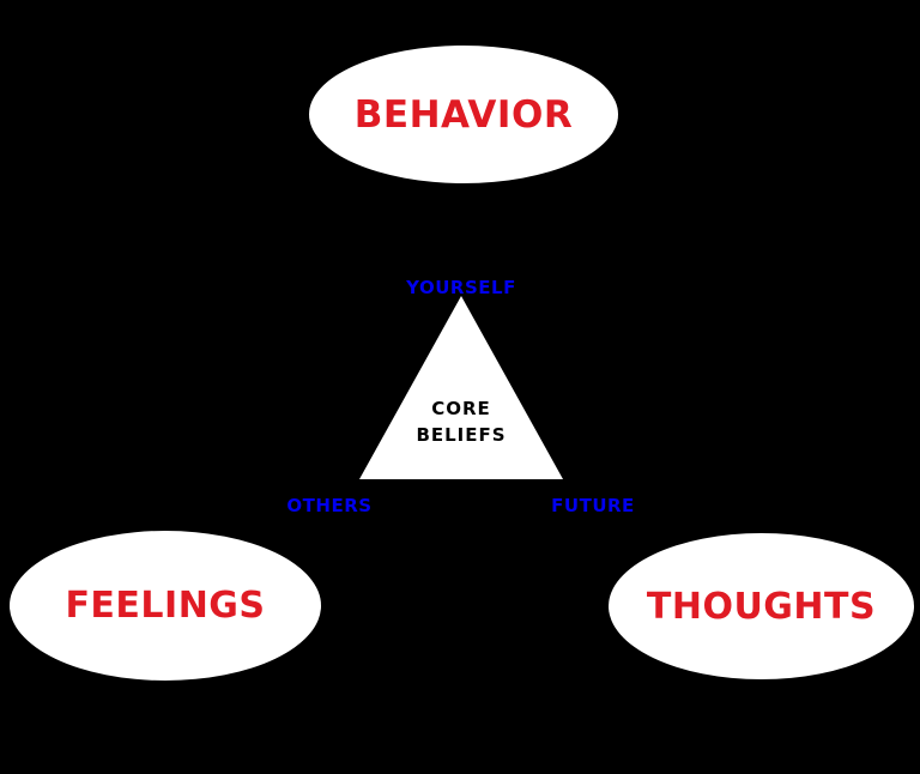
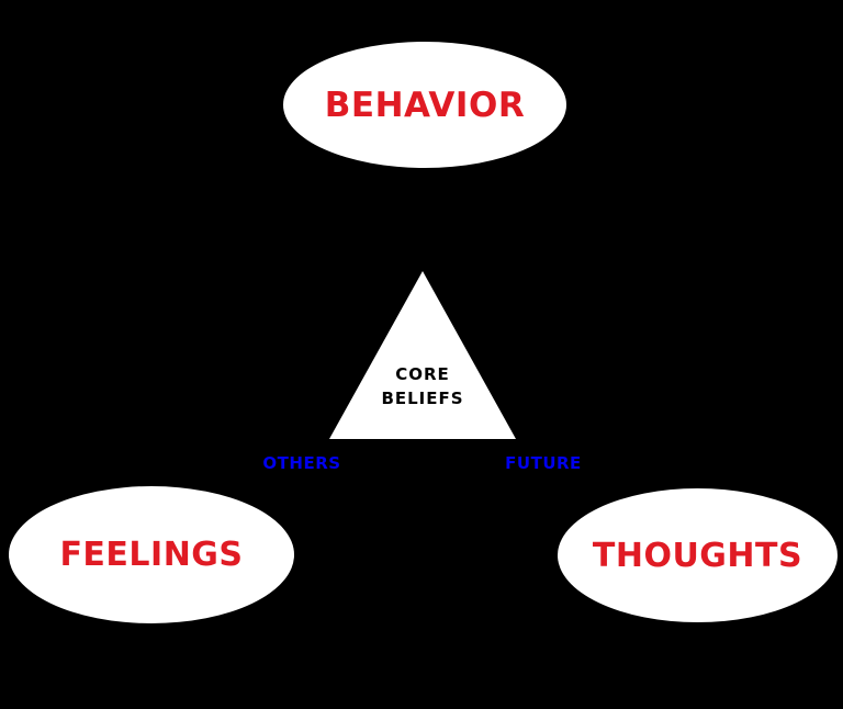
  BEHAVIOR
  CORE
  BELIEFS
- YOURSELF
  OTHERS
  FUTURE
  FEELINGS
  THOUGHTS
